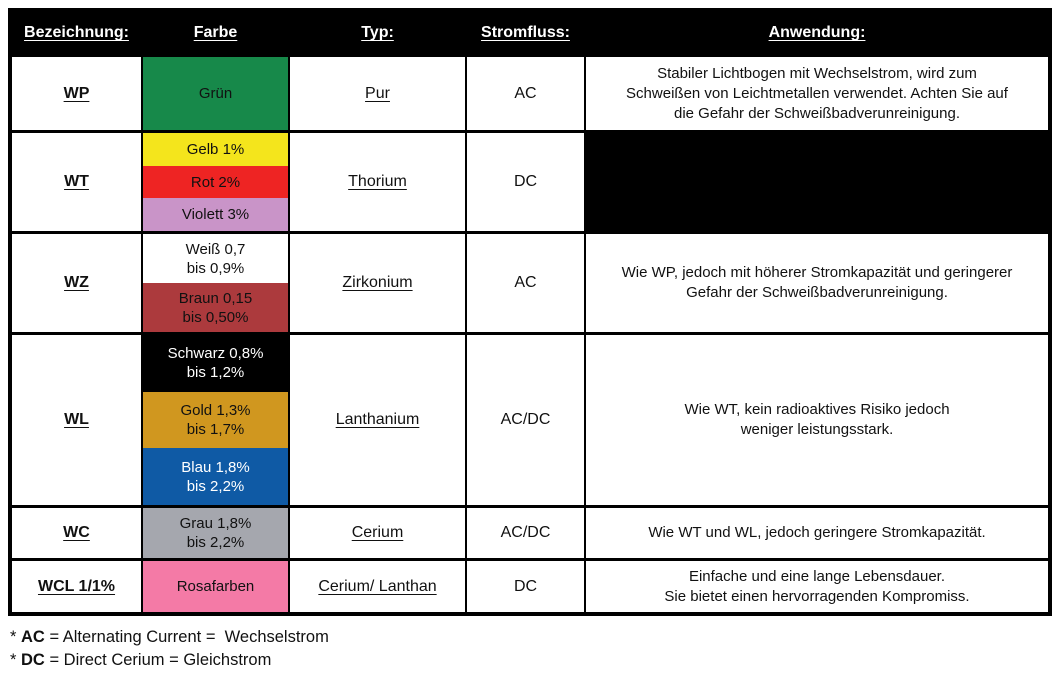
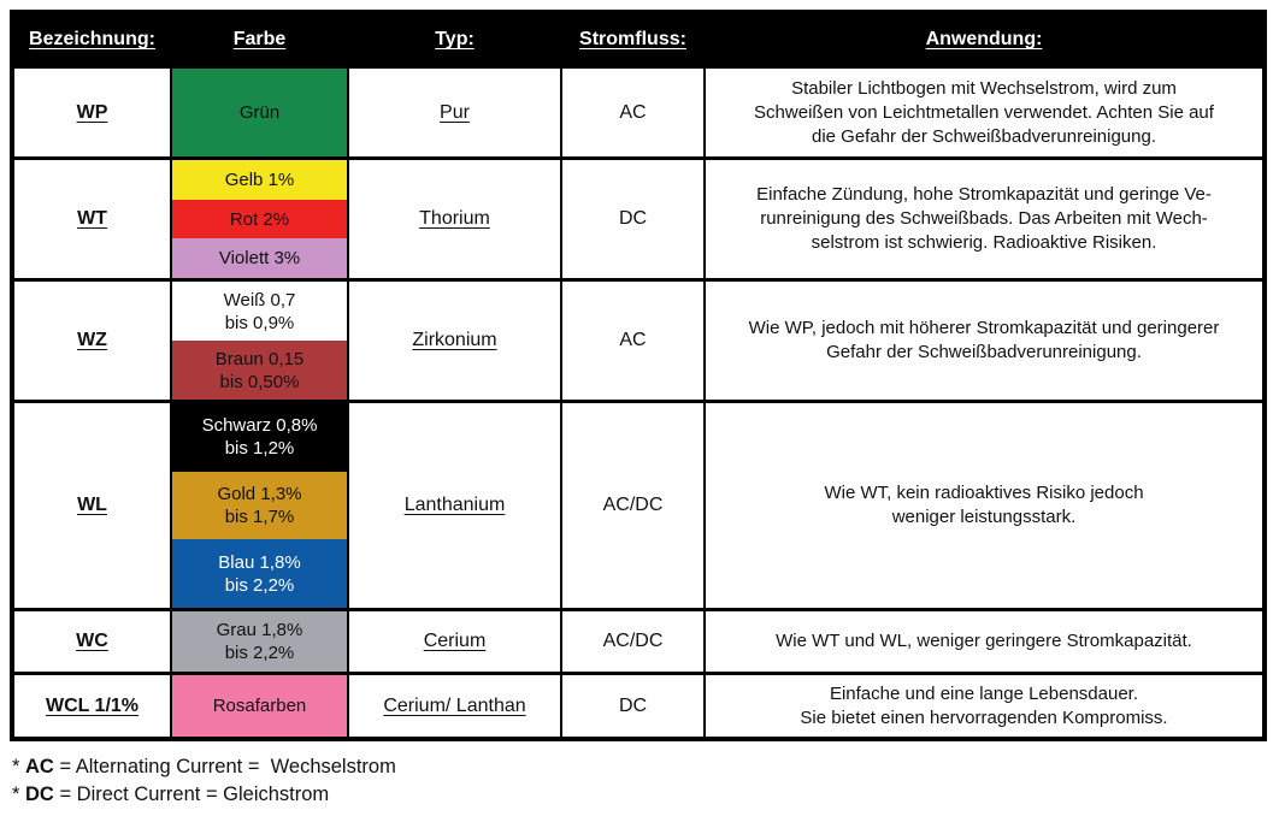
  Bezeichnung:
  Farbe
  Typ:
  Stromfluss:
  Anwendung:
  WP
  Grün
  Pur
  AC
  Stabiler Lichtbogen mit Wechselstrom, wird zum
  Schweißen von Leichtmetallen verwendet. Achten Sie auf
  die Gefahr der Schweißbadverunreinigung.
  WT
  Gelb 1%
  Rot 2%
  Violett 3%
  Thorium
  DC
+ Einfache Zündung, hohe Stromkapazität und geringe Ve-
+ runreinigung des Schweißbads. Das Arbeiten mit Wech-
+ selstrom ist schwierig. Radioaktive Risiken.
  WZ
  Weiß 0,7
  bis 0,9%
  Braun 0,15
  bis 0,50%
  Zirkonium
  AC
  Wie WP, jedoch mit höherer Stromkapazität und geringerer
  Gefahr der Schweißbadverunreinigung.
  WL
  Schwarz 0,8%
  bis 1,2%
  Gold 1,3%
  bis 1,7%
  Blau 1,8%
  bis 2,2%
  Lanthanium
  AC/DC
  Wie WT, kein radioaktives Risiko jedoch
  weniger leistungsstark.
  WC
  Grau 1,8%
  bis 2,2%
  Cerium
  AC/DC
- Wie WT und WL, jedoch geringere Stromkapazität.
+ Wie WT und WL, weniger geringere Stromkapazität.
  WCL 1/1%
  Rosafarben
  Cerium/ Lanthan
  DC
  Einfache und eine lange Lebensdauer.
  Sie bietet einen hervorragenden Kompromiss.
  * AC = Alternating Current = Wechselstrom
- * DC = Direct Cerium = Gleichstrom
+ * DC = Direct Current = Gleichstrom
